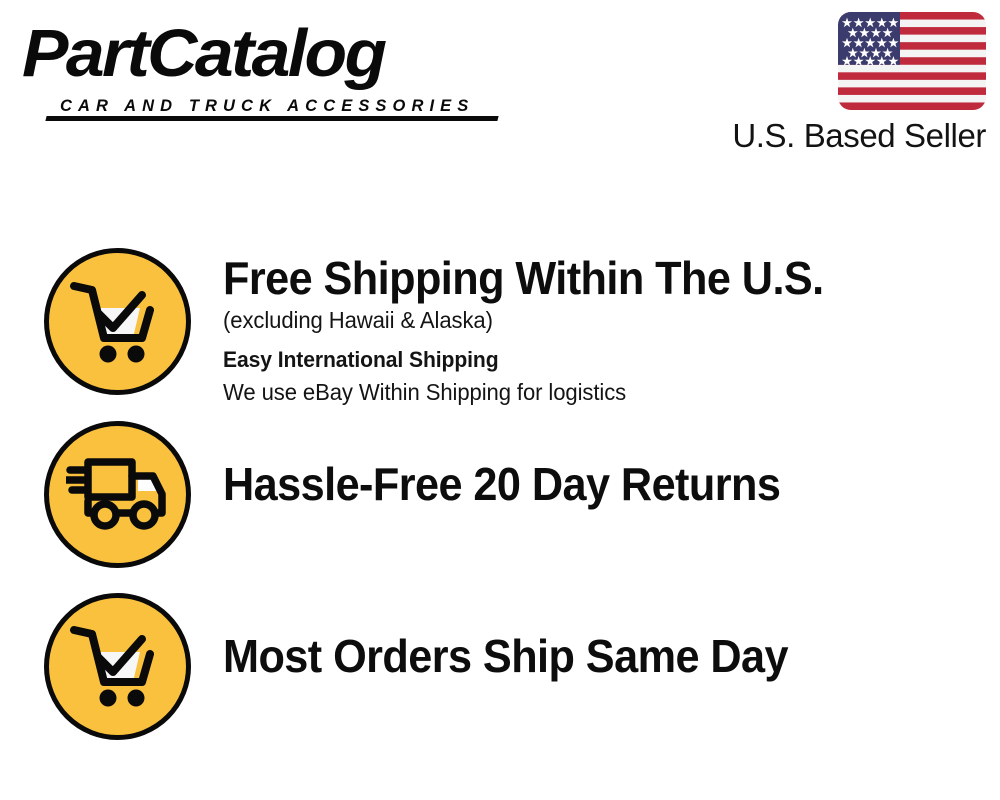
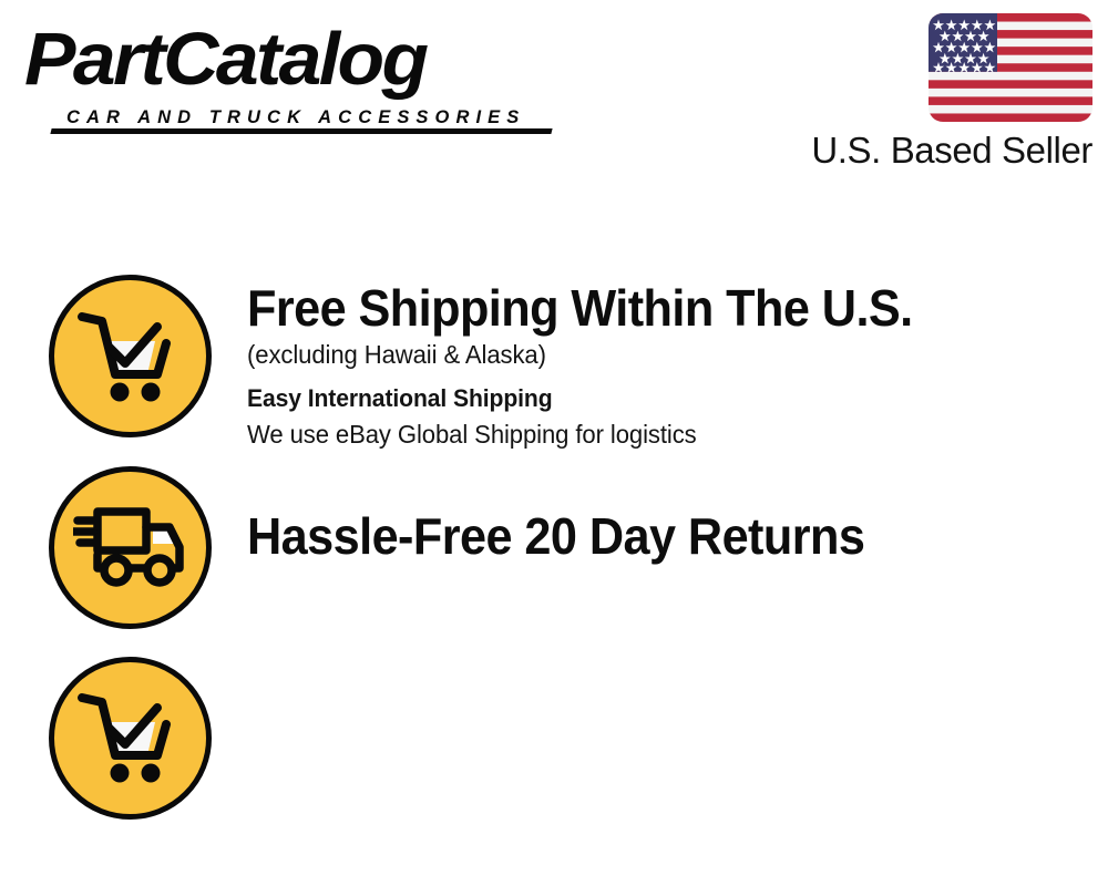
  PartCatalog
  CAR AND TRUCK ACCESSORIES
  U.S. Based Seller
  Free Shipping Within The U.S.
  (excluding Hawaii & Alaska)
  Easy International Shipping
- We use eBay Within Shipping for logistics
+ We use eBay Global Shipping for logistics
  Hassle-Free 20 Day Returns
- Most Orders Ship Same Day
